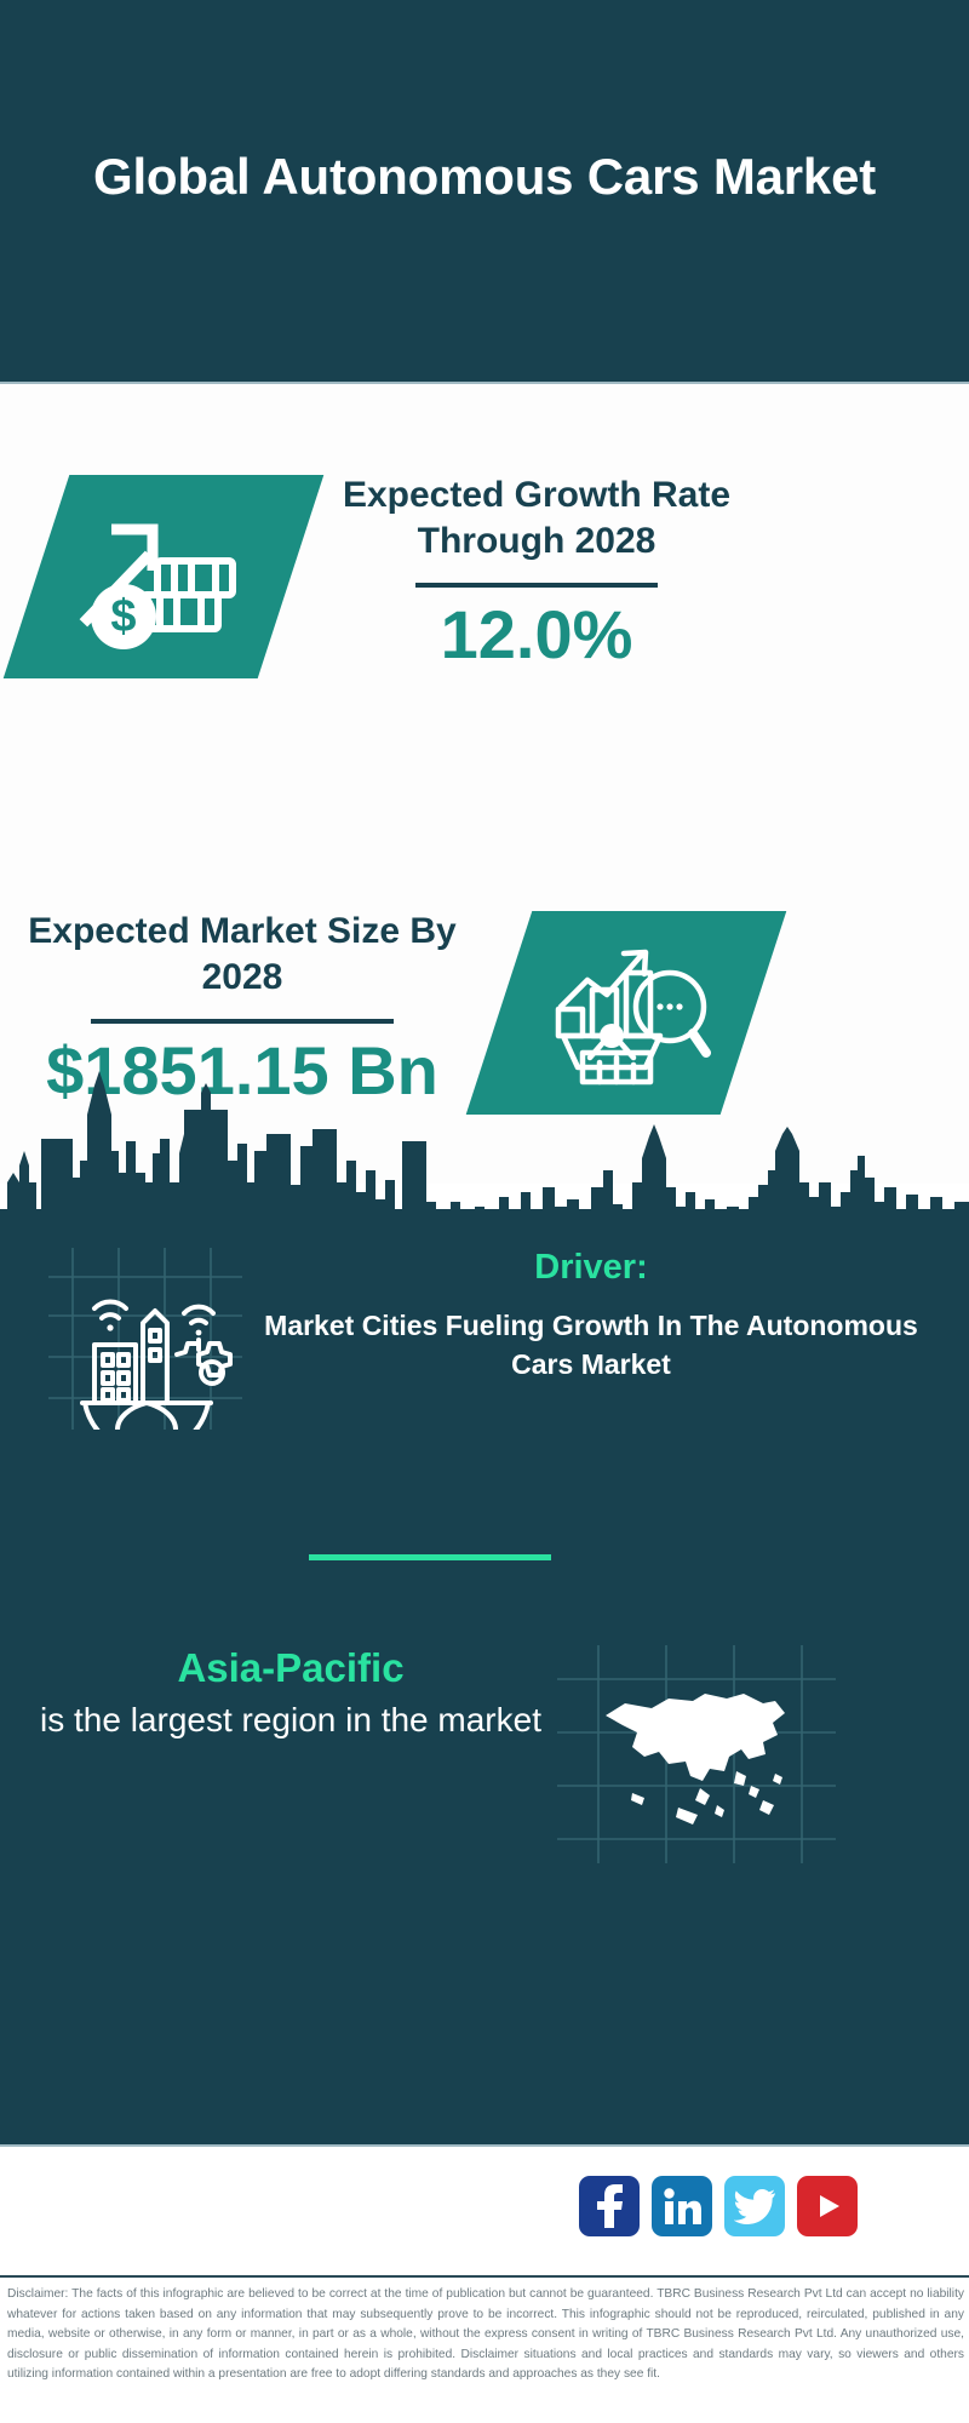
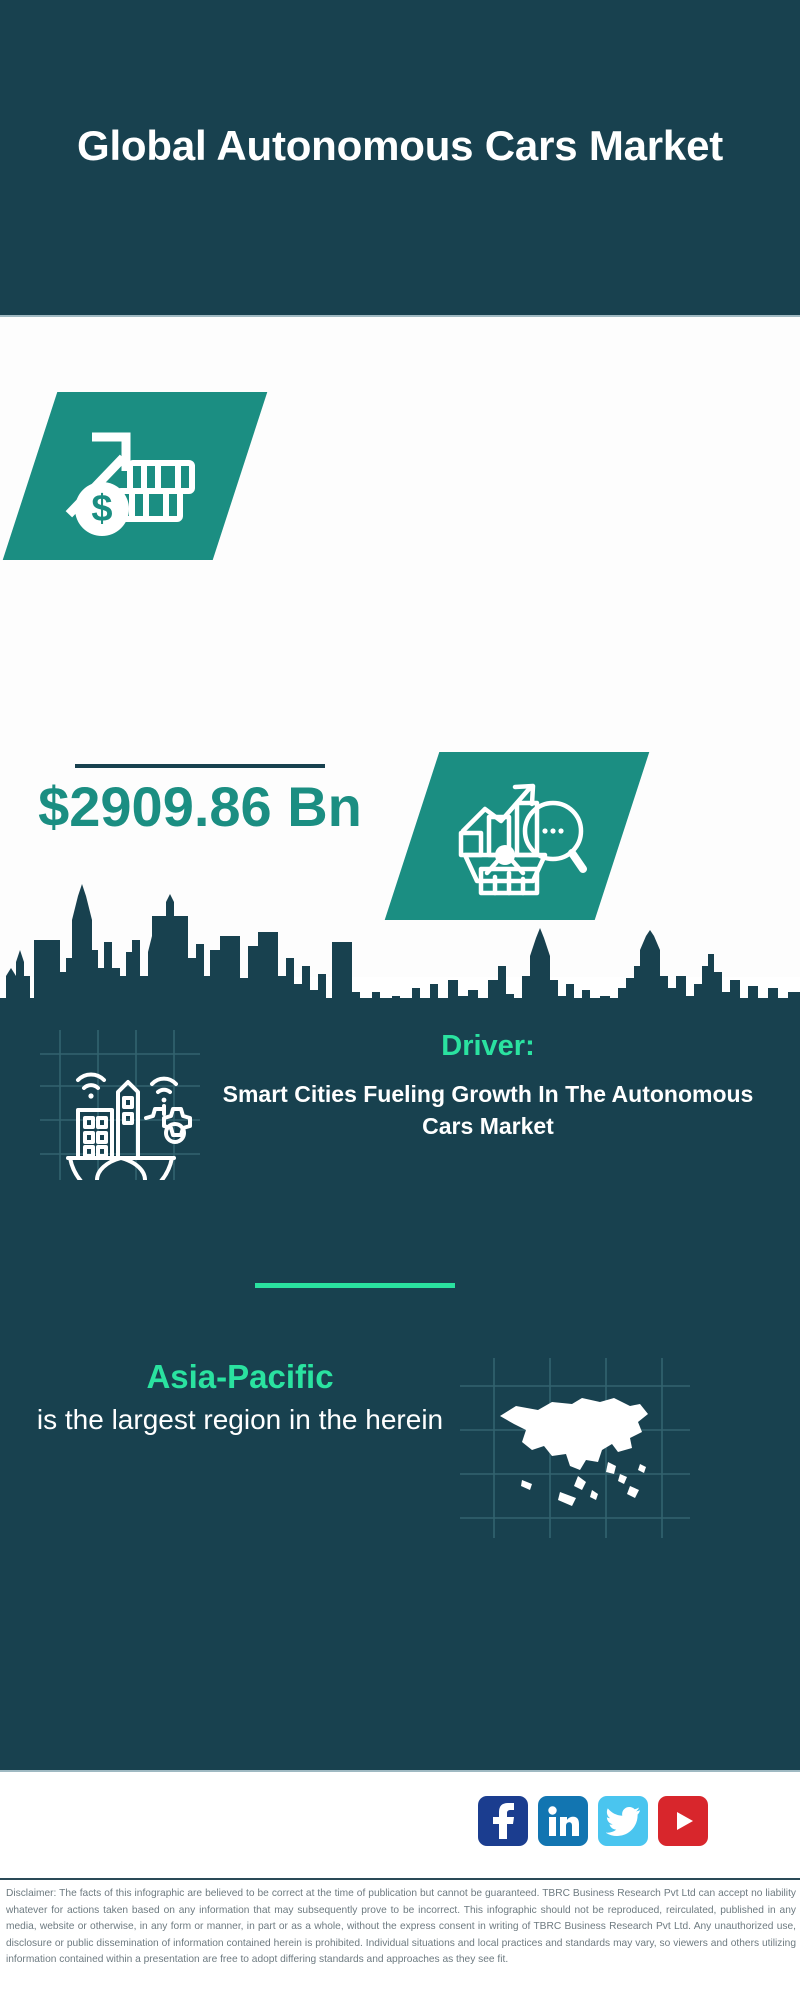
  Global Autonomous Cars Market
- Expected Growth Rate Through 2028
- 12.0%
- Expected Market Size By 2028
- $1851.15 Bn
+ $2909.86 Bn
  Driver:
- Market Cities Fueling Growth In The Autonomous Cars Market
+ Smart Cities Fueling Growth In The Autonomous Cars Market
  Asia-Pacific
- is the largest region in the market
+ is the largest region in the herein
- Disclaimer: The facts of this infographic are believed to be correct at the time of publication but cannot be guaranteed. TBRC Business Research Pvt Ltd can accept no liability whatever for actions taken based on any information that may subsequently prove to be incorrect. This infographic should not be reproduced, reirculated, published in any media, website or otherwise, in any form or manner, in part or as a whole, without the express consent in writing of TBRC Business Research Pvt Ltd. Any unauthorized use, disclosure or public dissemination of information contained herein is prohibited. Disclaimer situations and local practices and standards may vary, so viewers and others utilizing information contained within a presentation are free to adopt differing standards and approaches as they see fit.
+ Disclaimer: The facts of this infographic are believed to be correct at the time of publication but cannot be guaranteed. TBRC Business Research Pvt Ltd can accept no liability whatever for actions taken based on any information that may subsequently prove to be incorrect. This infographic should not be reproduced, reirculated, published in any media, website or otherwise, in any form or manner, in part or as a whole, without the express consent in writing of TBRC Business Research Pvt Ltd. Any unauthorized use, disclosure or public dissemination of information contained herein is prohibited. Individual situations and local practices and standards may vary, so viewers and others utilizing information contained within a presentation are free to adopt differing standards and approaches as they see fit.
